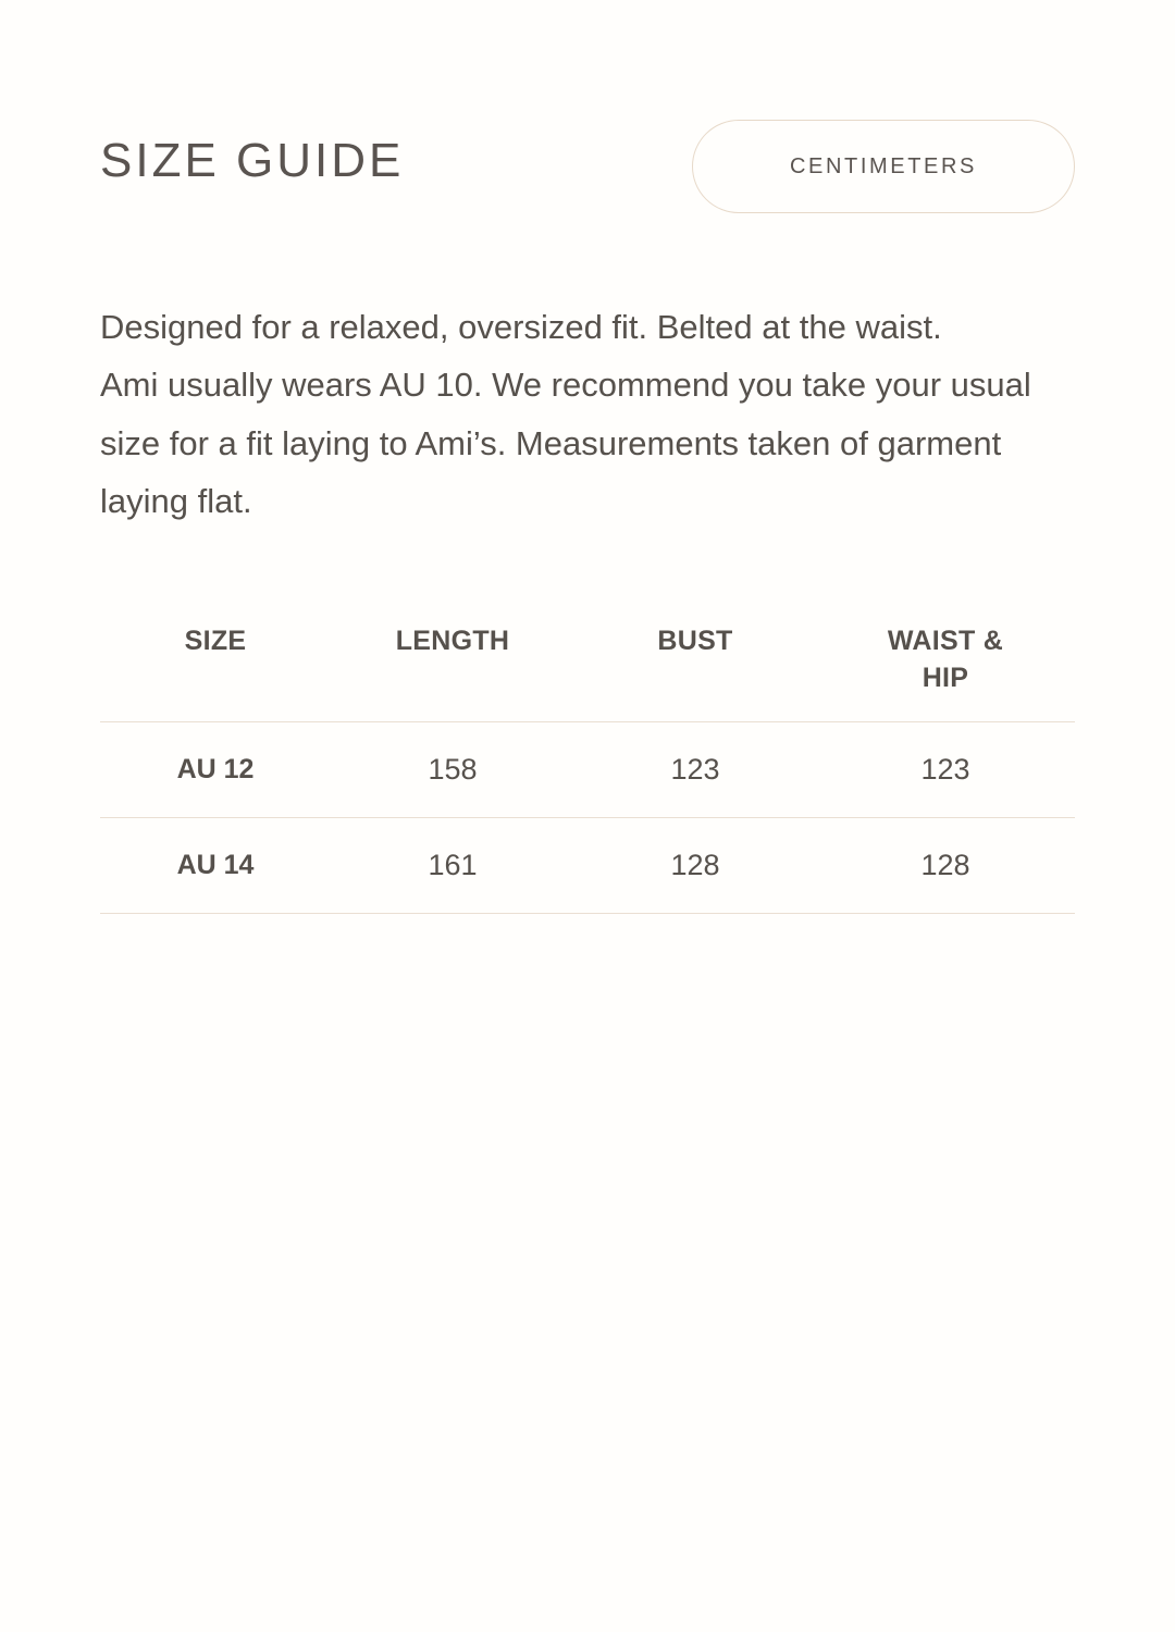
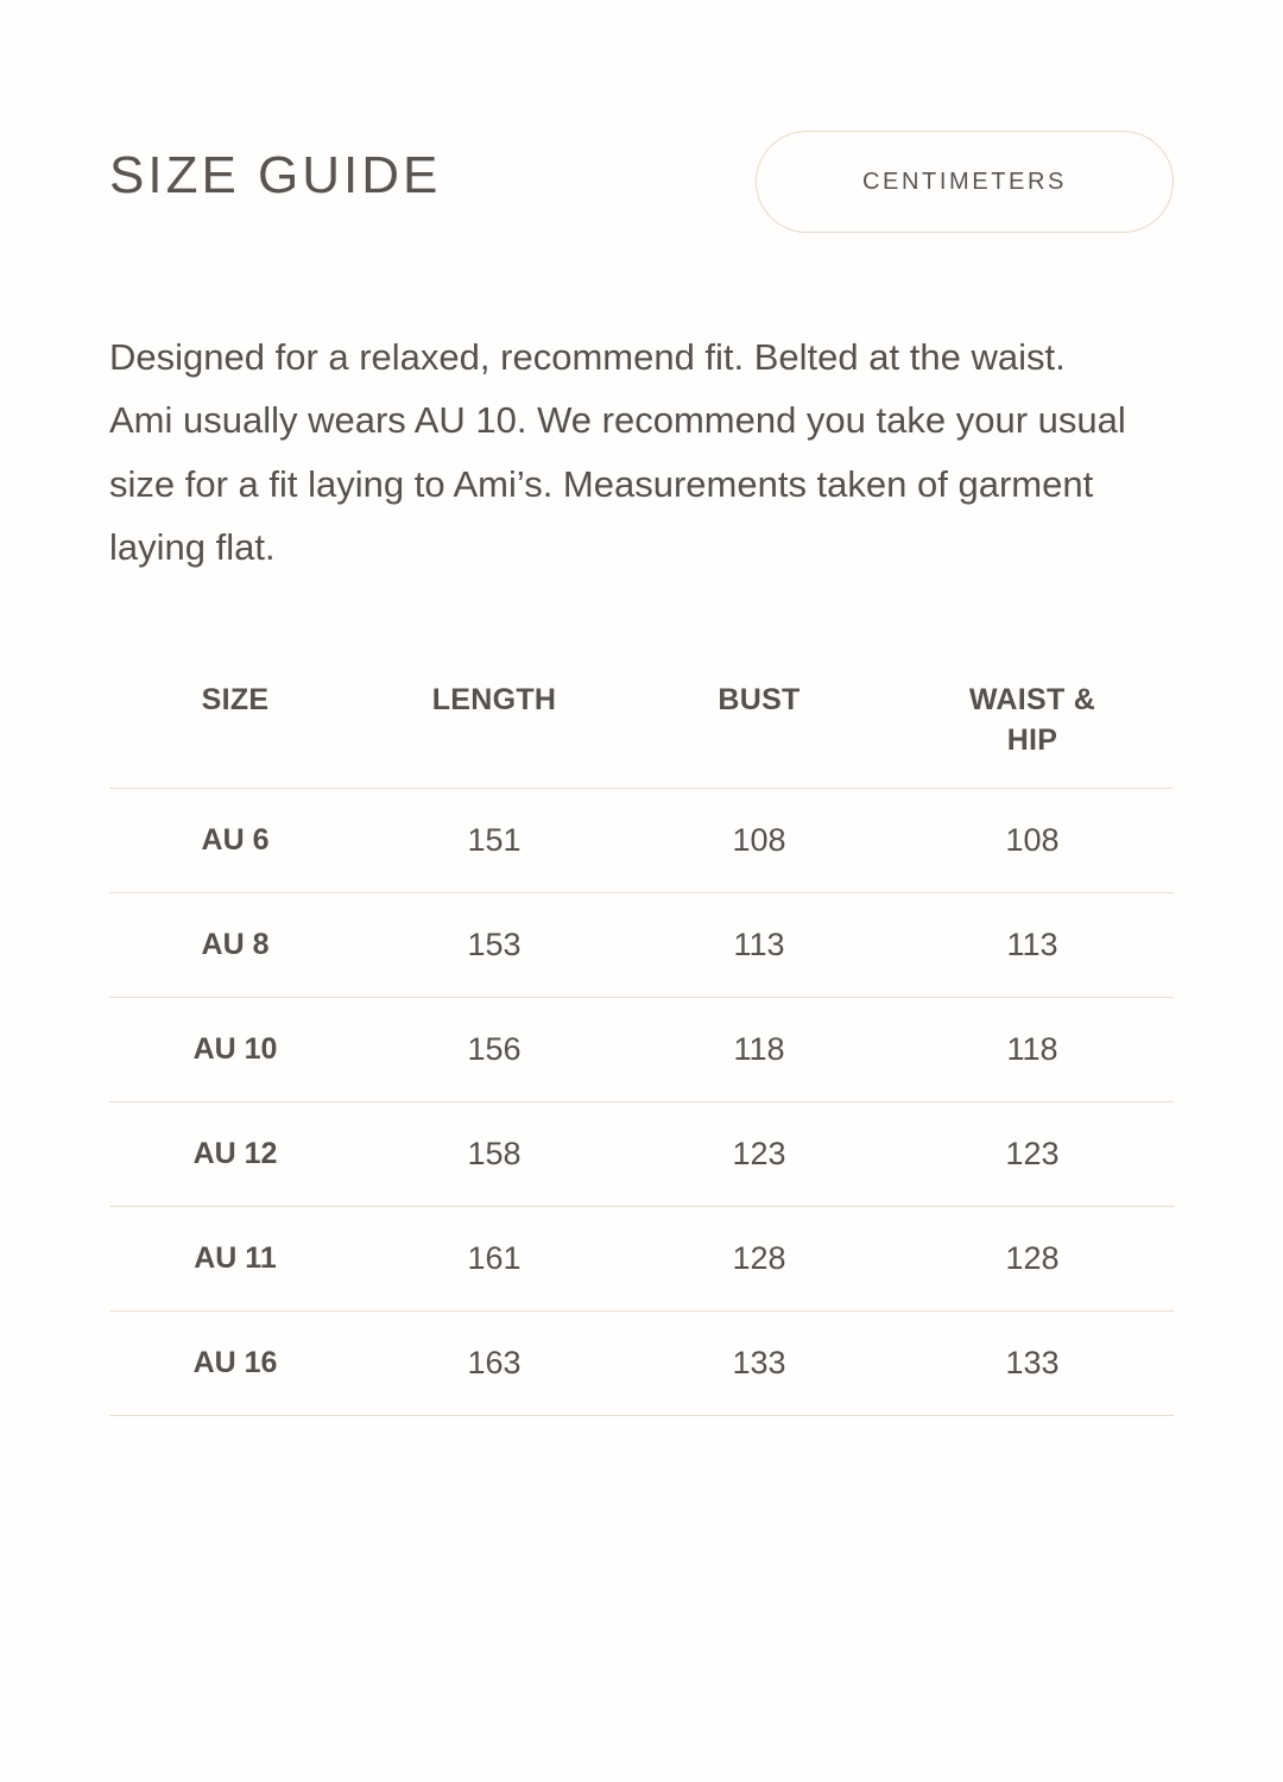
  SIZE GUIDE
  CENTIMETERS
- Designed for a relaxed, oversized fit. Belted at the waist.
+ Designed for a relaxed, recommend fit. Belted at the waist.
  Ami usually wears AU 10. We recommend you take your usual size for a fit laying to Ami’s. Measurements taken of garment laying flat.
  SIZE	LENGTH	BUST	WAIST & HIP
+ AU 6	151	108	108
+ AU 8	153	113	113
+ AU 10	156	118	118
  AU 12	158	123	123
- AU 14	161	128	128
+ AU 11	161	128	128
+ AU 16	163	133	133
